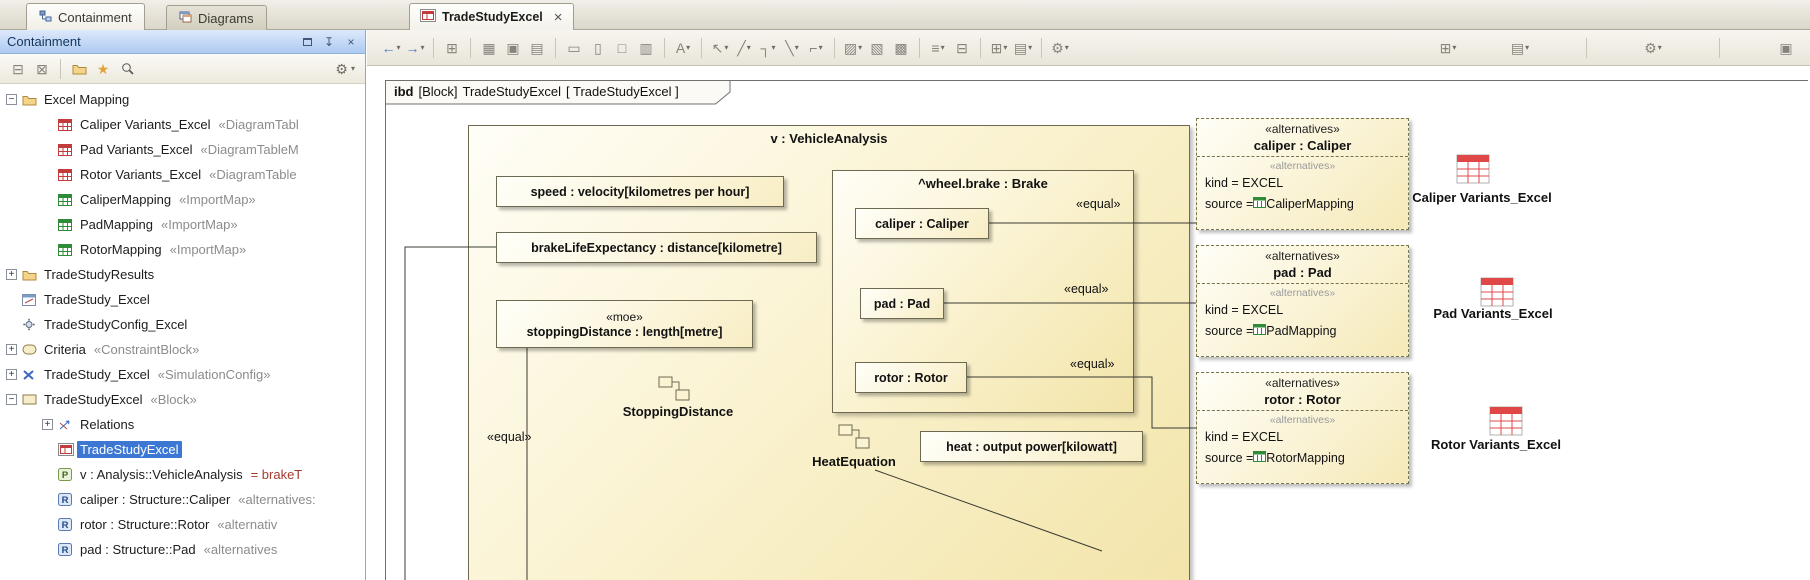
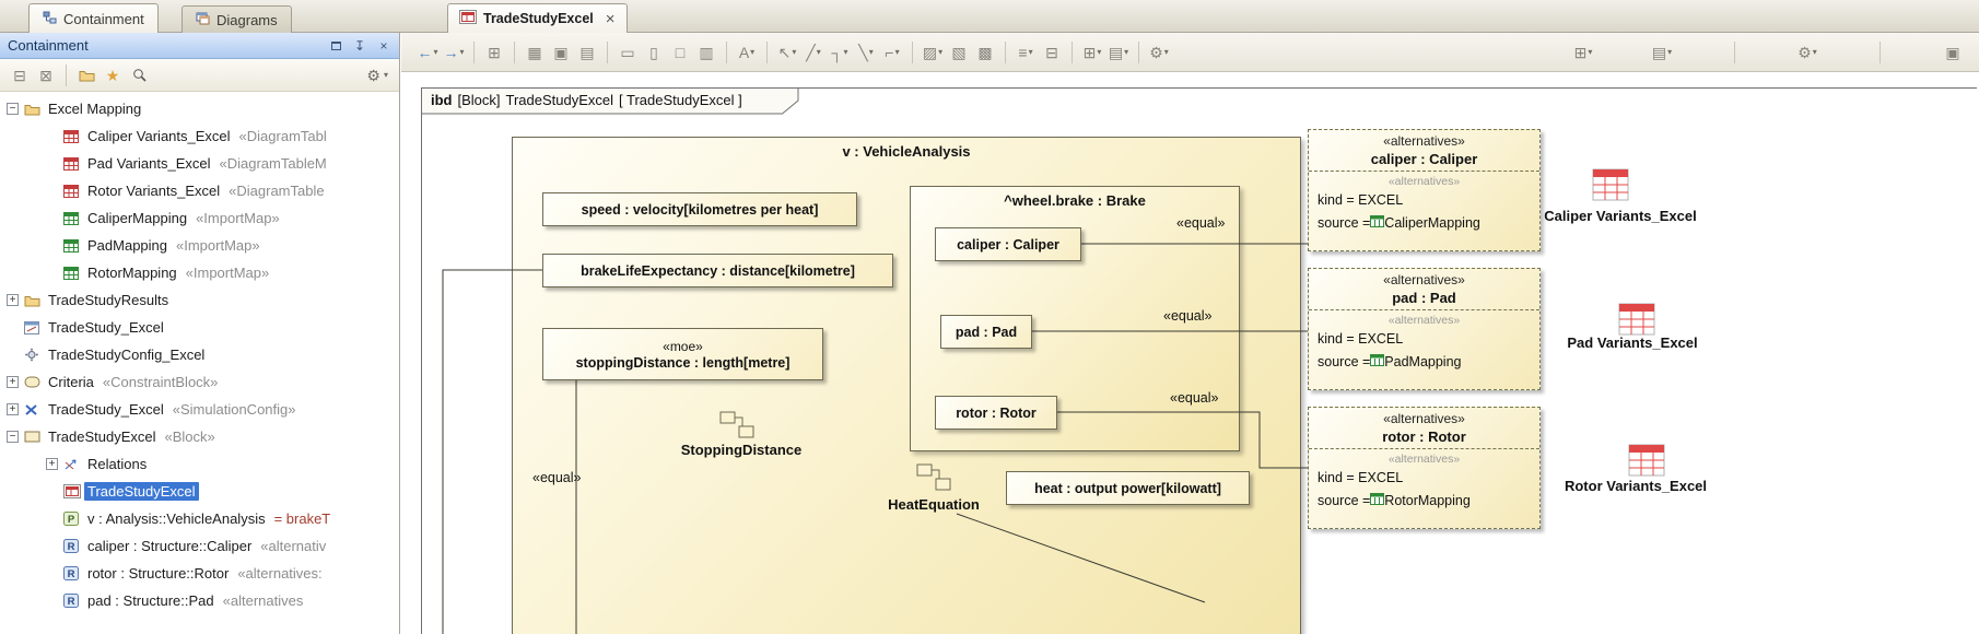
  Containment
  Diagrams
  TradeStudyExcel
  ×
  Containment
  ↧
  ×
  ⊟
  ⊠
  ★
  ⚙
  ▾
  −
  Excel Mapping
  Caliper Variants_Excel
  «DiagramTabl
  Pad Variants_Excel
  «DiagramTableM
  Rotor Variants_Excel
  «DiagramTable
  CaliperMapping
  «ImportMap»
  PadMapping
  «ImportMap»
  RotorMapping
  «ImportMap»
  +
  TradeStudyResults
  TradeStudy_Excel
  TradeStudyConfig_Excel
  +
  Criteria
  «ConstraintBlock»
  +
  TradeStudy_Excel
  «SimulationConfig»
  −
  TradeStudyExcel
  «Block»
  +
  Relations
  TradeStudyExcel
  P
  v : Analysis::VehicleAnalysis
  = brakeT
  R
  caliper : Structure::Caliper
- «alternatives:
+ «alternativ
  R
  rotor : Structure::Rotor
- «alternativ
+ «alternatives:
  R
  pad : Structure::Pad
  «alternatives
  ←
  ▾
  →
  ▾
  ⊞
  ▦
  ▣
  ▤
  ▭
  ▯
  □
  ▥
  A
  ▾
  ↖
  ▾
  ╱
  ▾
  ┐
  ▾
  ╲
  ▾
  ⌐
  ▾
  ▨
  ▾
  ▧
  ▩
  ≡
  ▾
  ⊟
  ⊞
  ▾
  ▤
  ▾
  ⚙
  ▾
  ⊞
  ▾
  ▤
  ▾
  ⚙
  ▾
  ▣
  ibd
  [Block]
  TradeStudyExcel
  [ TradeStudyExcel ]
  v : VehicleAnalysis
  ^wheel.brake : Brake
- speed : velocity[kilometres per hour]
+ speed : velocity[kilometres per heat]
  brakeLifeExpectancy : distance[kilometre]
  «moe»
  stoppingDistance : length[metre]
  caliper : Caliper
  pad : Pad
  rotor : Rotor
  heat : output power[kilowatt]
  StoppingDistance
  HeatEquation
  «equal»
  «equal»
  «equal»
  «equal»
  «alternatives»
  caliper : Caliper
  «alternatives»
  kind = EXCEL
  source =
  CaliperMapping
  «alternatives»
  pad : Pad
  «alternatives»
  kind = EXCEL
  source =
  PadMapping
  «alternatives»
  rotor : Rotor
  «alternatives»
  kind = EXCEL
  source =
  RotorMapping
  Caliper Variants_Excel
  Pad Variants_Excel
  Rotor Variants_Excel
